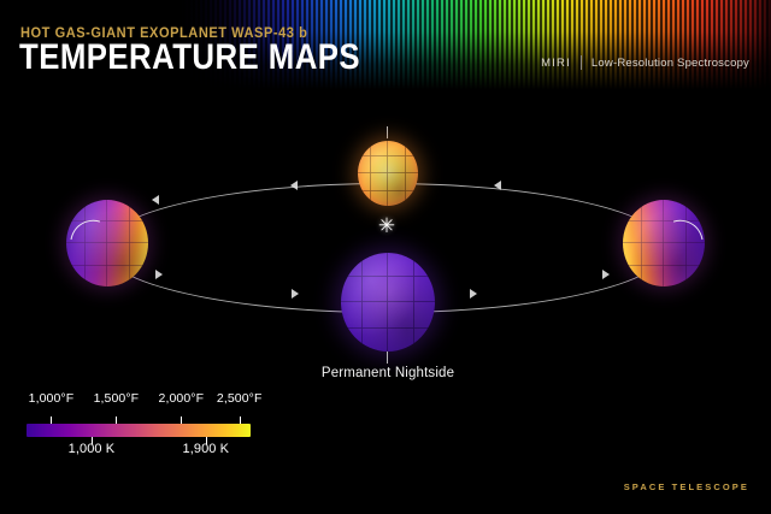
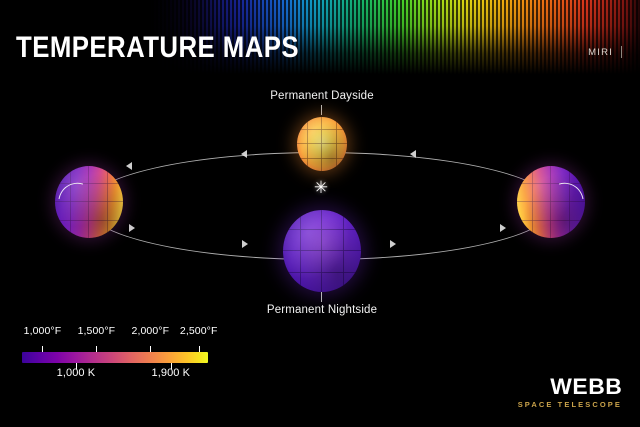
- HOT GAS-GIANT EXOPLANET WASP-43 b
  TEMPERATURE MAPS
  MIRI
- Low-Resolution Spectroscopy
  ✳
+ Permanent Dayside
  Permanent Nightside
  1,000°F
  1,500°F
  2,000°F
  2,500°F
  1,000 K
  1,900 K
+ WEBB
  SPACE TELESCOPE
